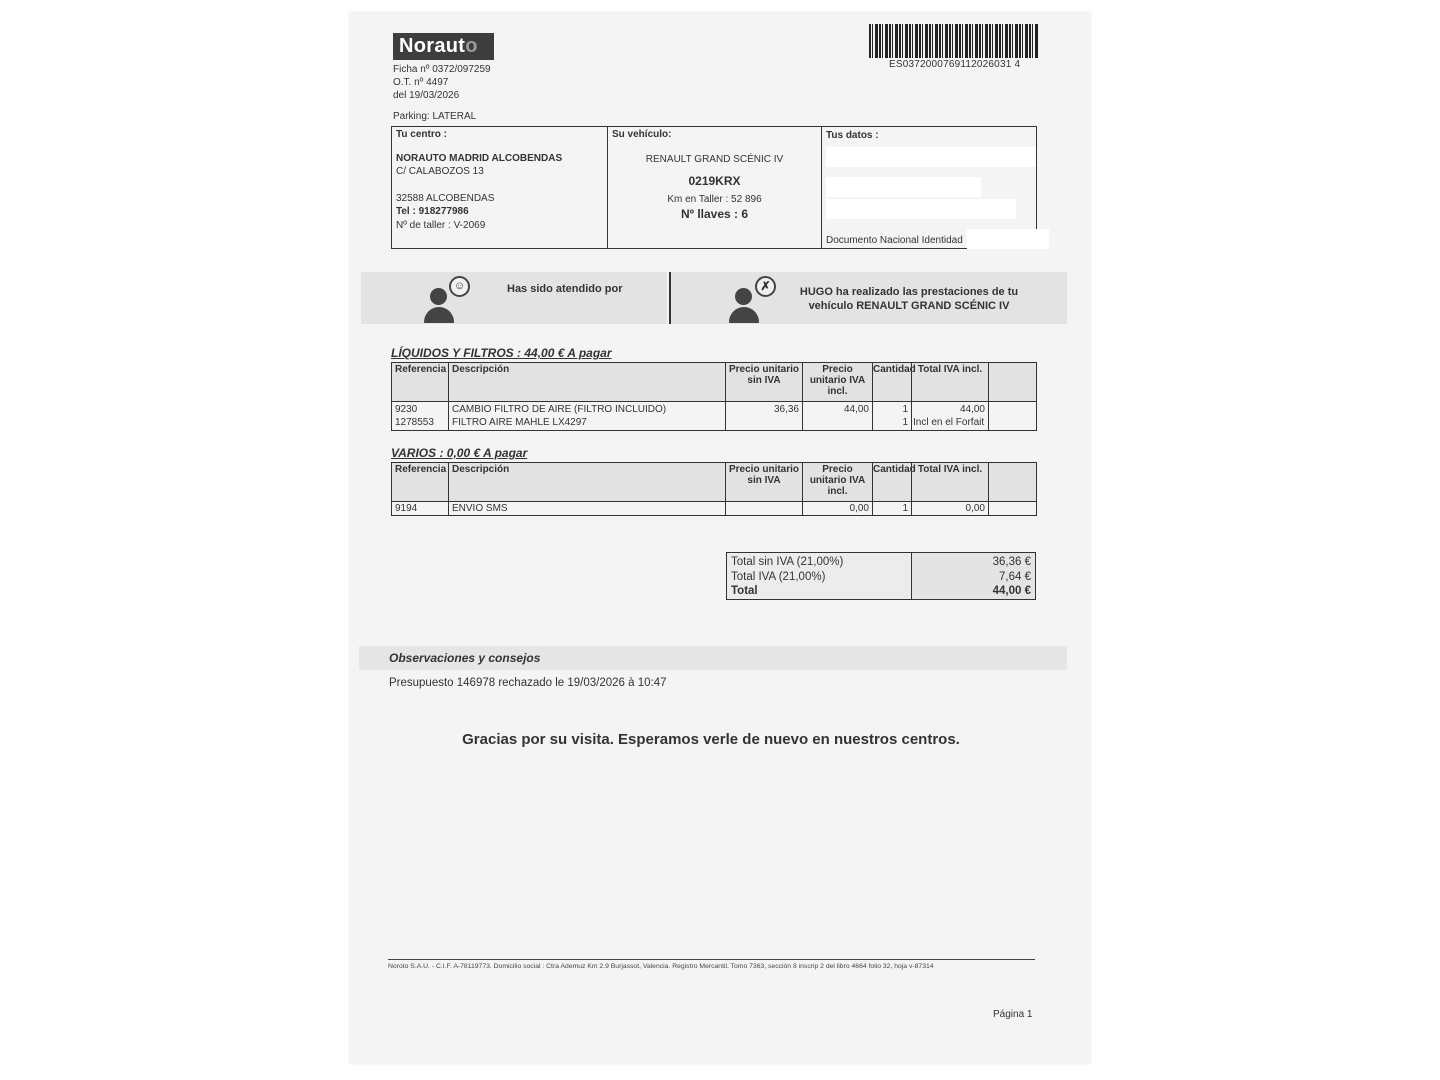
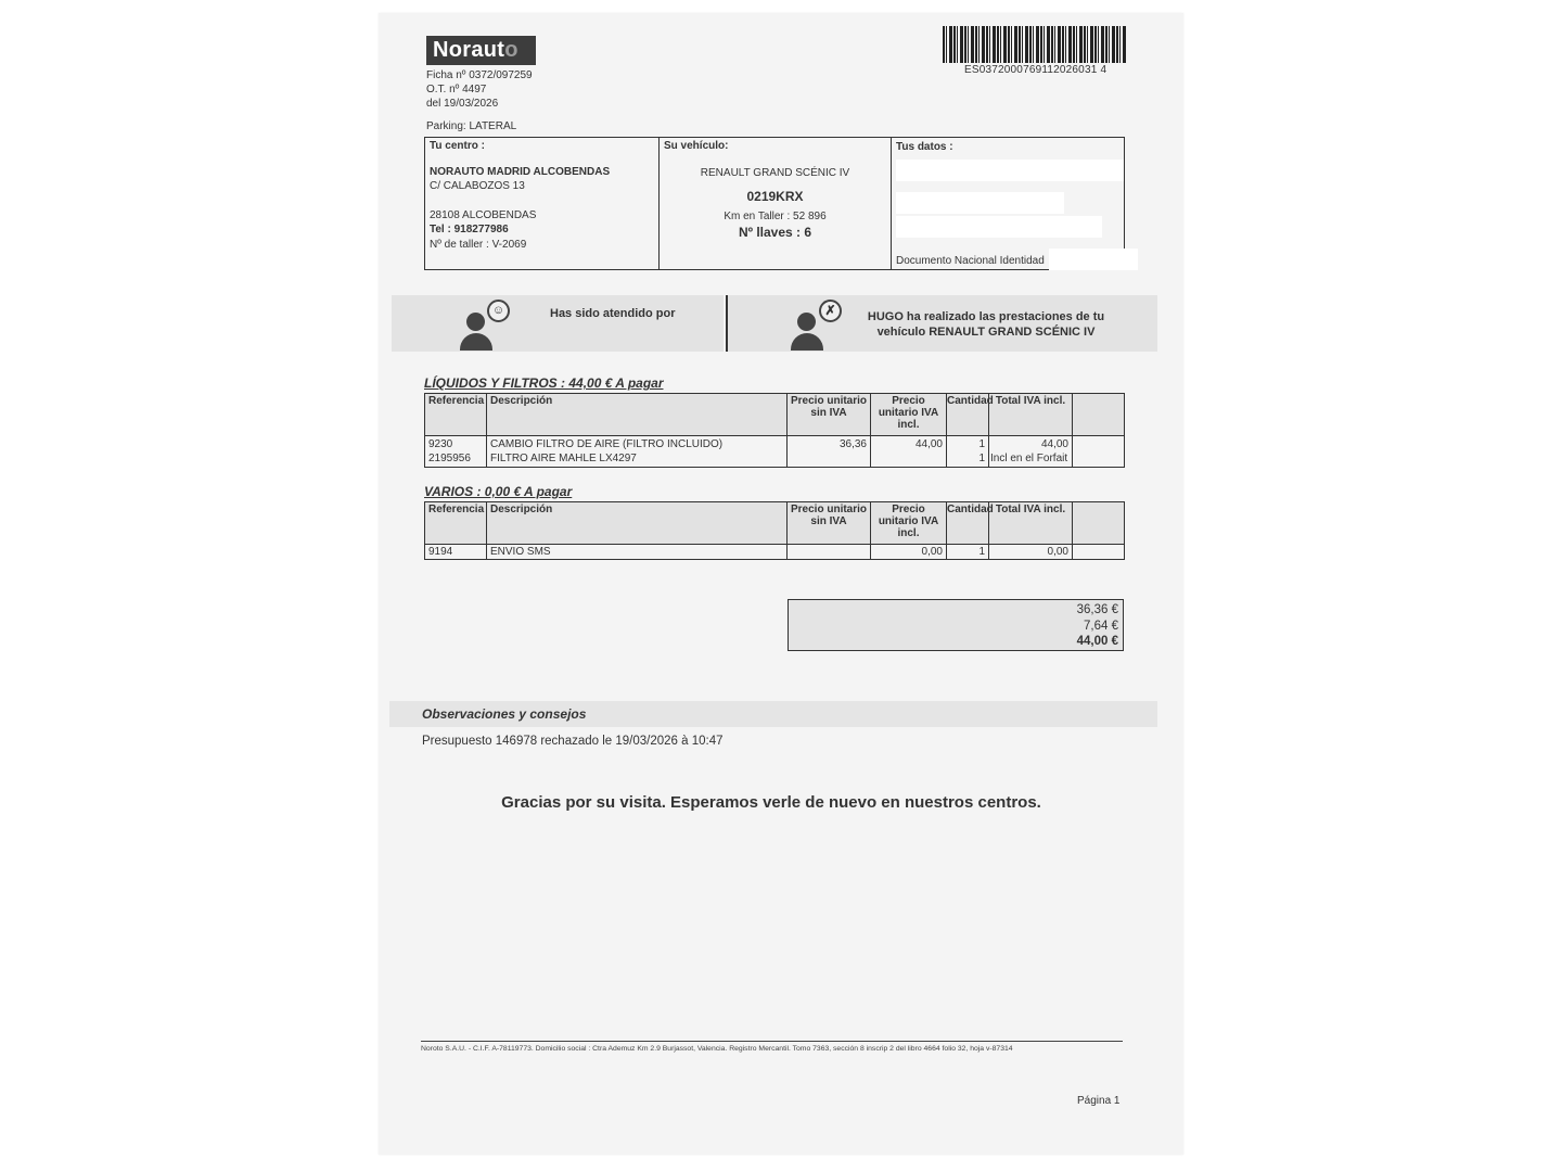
  Norauto
  Ficha nº 0372/097259
  O.T. nº 4497
  del 19/03/2026
  Parking: LATERAL
  ES0372000769112026031 4
  Tu centro :
  NORAUTO MADRID ALCOBENDAS
  C/ CALABOZOS 13
- 32588 ALCOBENDAS
+ 28108 ALCOBENDAS
  Tel : 918277986
  Nº de taller : V-2069
  Su vehículo:
  RENAULT GRAND SCÉNIC IV
  0219KRX
  Km en Taller : 52 896
  Nº llaves : 6
  Tus datos :
  Documento Nacional Identidad
  ☺
  Has sido atendido por
  ✗
  HUGO ha realizado las prestaciones de tu
  vehículo RENAULT GRAND SCÉNIC IV
  LÍQUIDOS Y FILTROS : 44,00 € A pagar
  Referencia	Descripción	Precio unitario sin IVA	Precio unitario IVA incl.	Cantidad	Total IVA incl.
- 92301278553	CAMBIO FILTRO DE AIRE (FILTRO INCLUIDO)FILTRO AIRE MAHLE LX4297	36,36	44,00	11	44,00Incl en el Forfait
+ 92302195956	CAMBIO FILTRO DE AIRE (FILTRO INCLUIDO)FILTRO AIRE MAHLE LX4297	36,36	44,00	11	44,00Incl en el Forfait
  VARIOS : 0,00 € A pagar
  Referencia	Descripción	Precio unitario sin IVA	Precio unitario IVA incl.	Cantidad	Total IVA incl.
  9194	ENVIO SMS		0,00	1	0,00
- Total sin IVA (21,00%)
- Total IVA (21,00%)
- Total
  36,36 €
  7,64 €
  44,00 €
  Observaciones y consejos
  Presupuesto 146978 rechazado le 19/03/2026 à 10:47
  Gracias por su visita. Esperamos verle de nuevo en nuestros centros.
  Página 1
